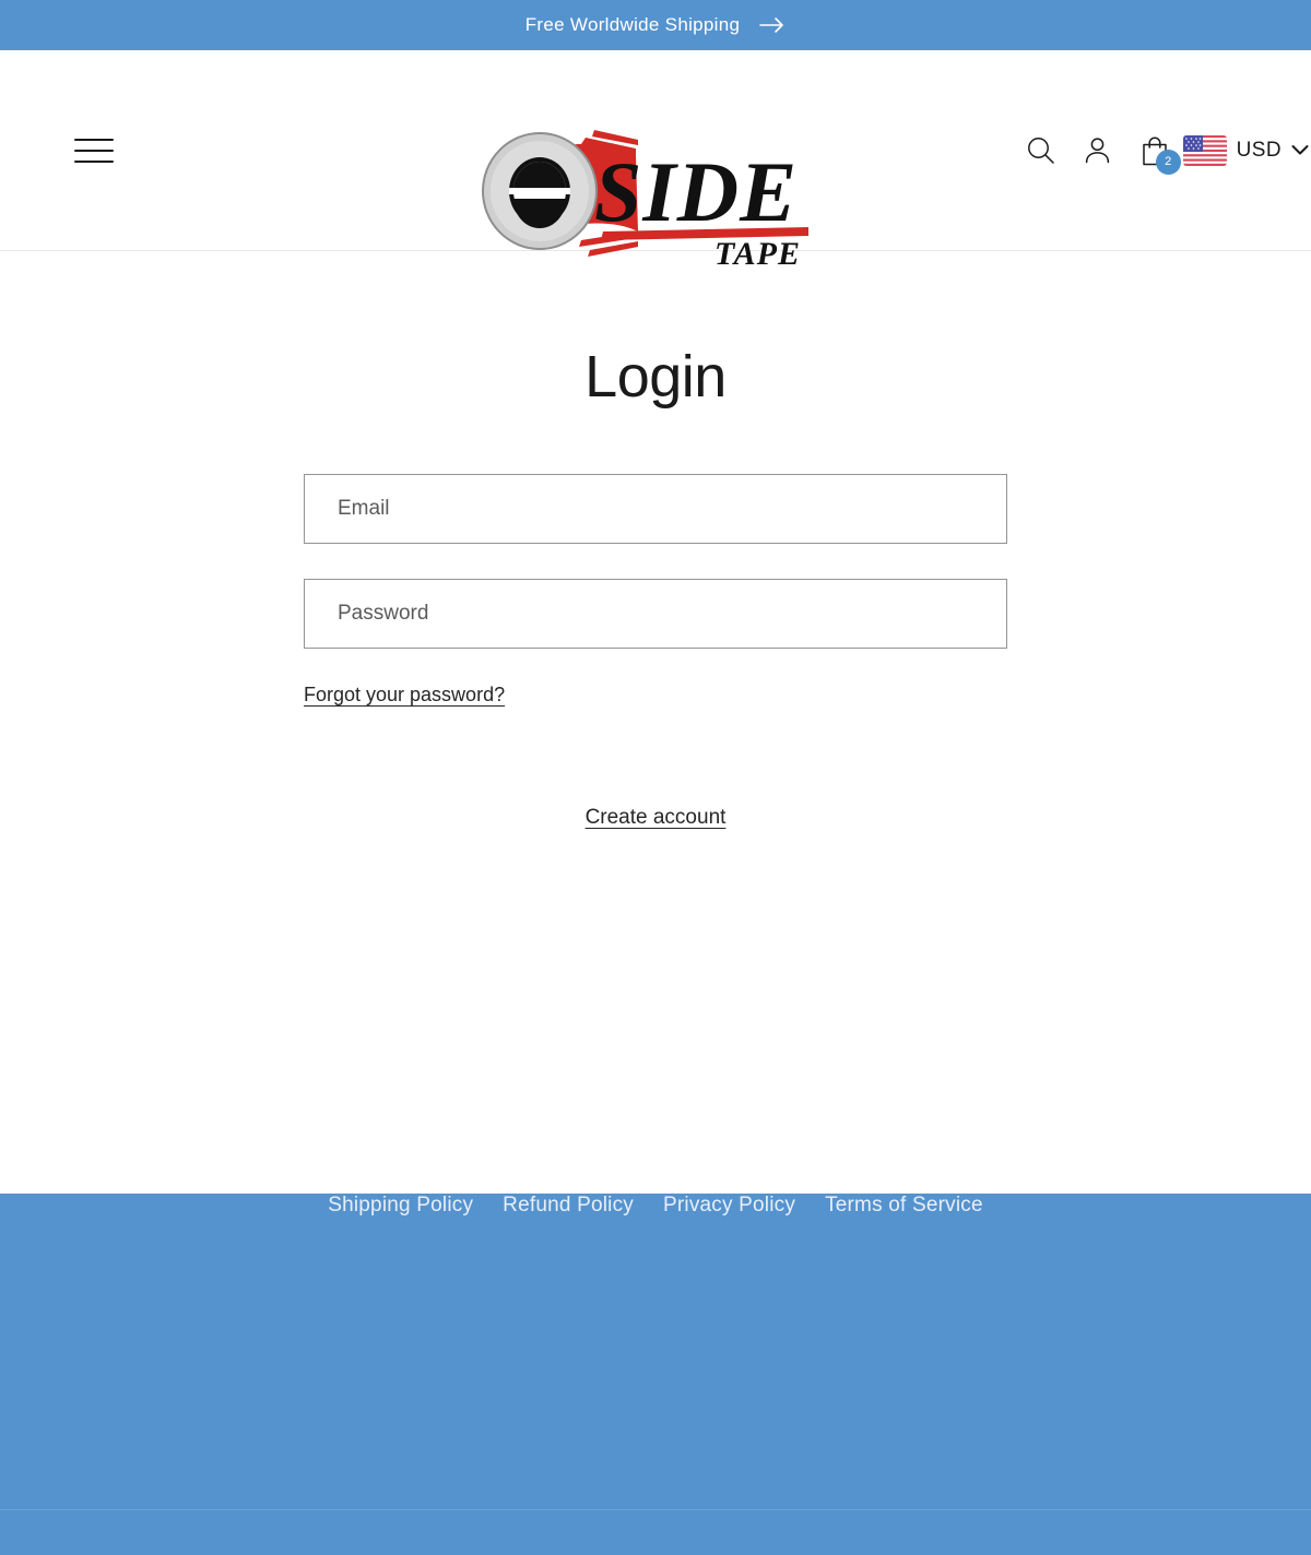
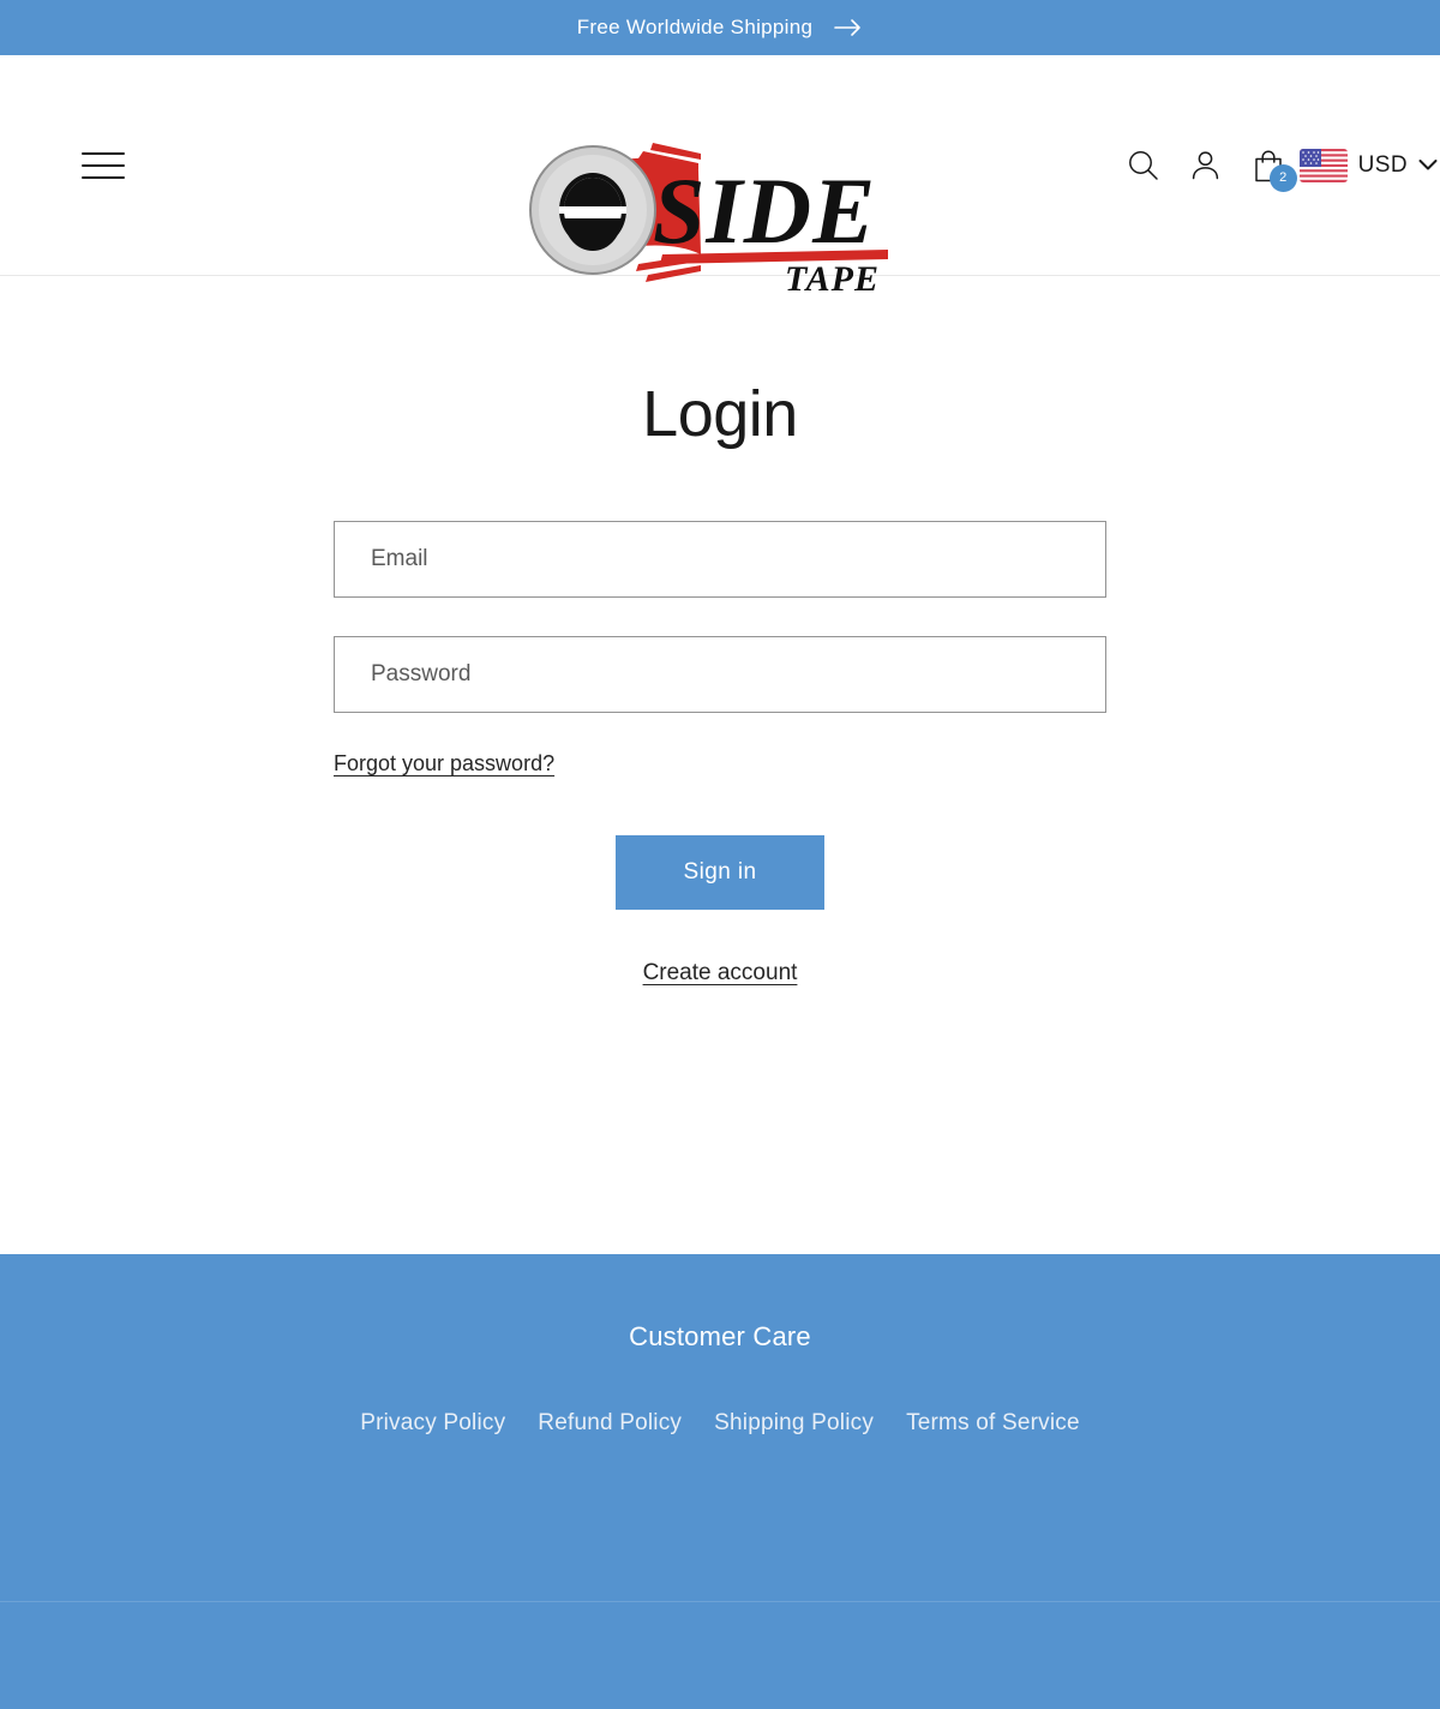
  Free Worldwide Shipping
  SIDE
  TAPE
  2
  USD
  Login
  Email
  Password
  Forgot your password?
+ Sign in
  Create account
+ Customer Care
- Shipping Policy
+ Privacy Policy
  Refund Policy
- Privacy Policy
+ Shipping Policy
  Terms of Service
